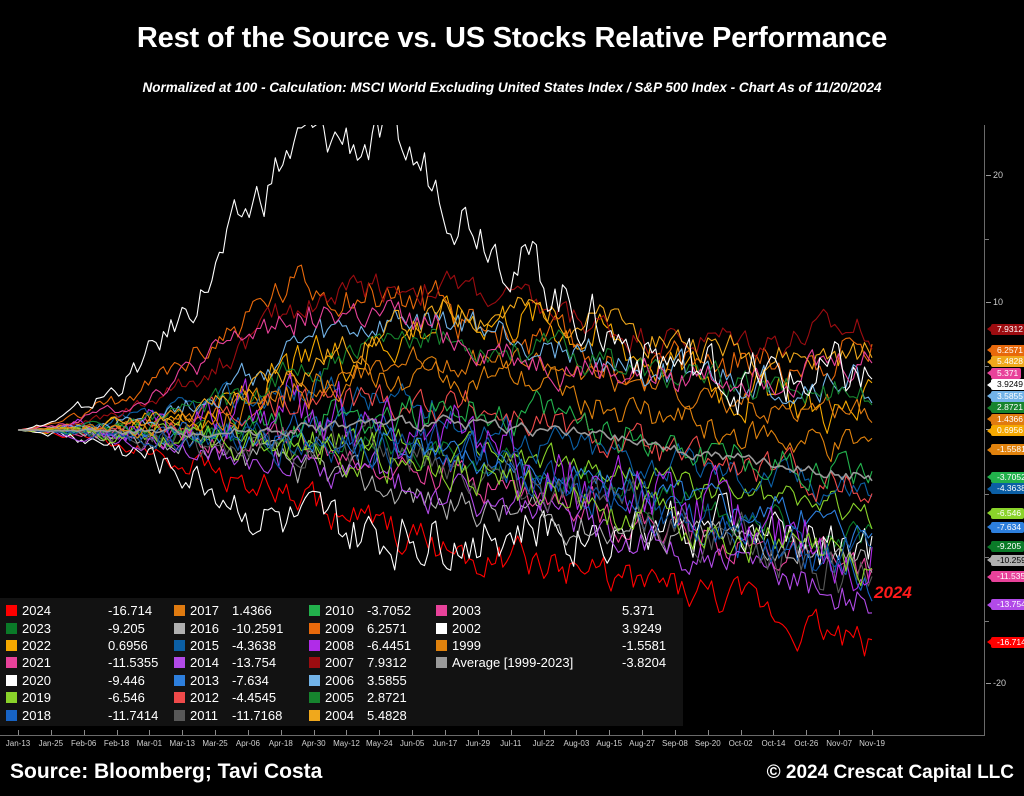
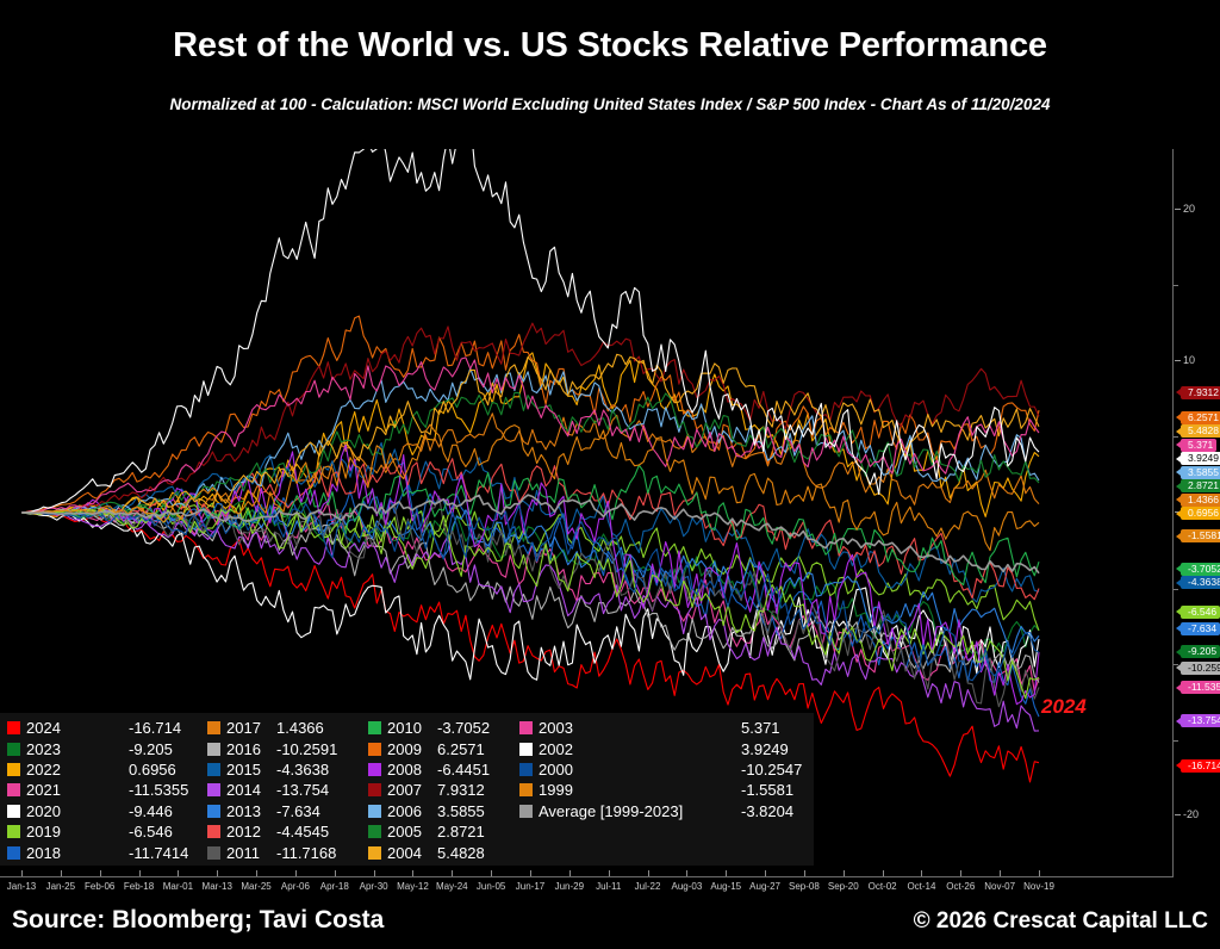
- Rest of the Source vs. US Stocks Relative Performance
+ Rest of the World vs. US Stocks Relative Performance
  Normalized at 100 - Calculation: MSCI World Excluding United States Index / S&P 500 Index - Chart As of 11/20/2024
  20
  10
  -20
  7.9312
  6.2571
  5.4828
  5.371
  3.9249
  3.5855
  2.8721
  1.4366
  0.6956
  -1.5581
  -3.7052
  -4.3638
  -6.546
  -7.634
  -9.205
  -10.259
  -11.535
  -13.754
  -16.714
  Jan-13
  Jan-25
  Feb-06
  Feb-18
  Mar-01
  Mar-13
  Mar-25
  Apr-06
  Apr-18
  Apr-30
  May-12
  May-24
  Jun-05
  Jun-17
  Jun-29
  Jul-11
  Jul-22
  Aug-03
  Aug-15
  Aug-27
  Sep-08
  Sep-20
  Oct-02
  Oct-14
  Oct-26
  Nov-07
  Nov-19
  2024
  -16.714
  2023
  -9.205
  2022
  0.6956
  2021
  -11.5355
  2020
  -9.446
  2019
  -6.546
  2018
  -11.7414
  2017
  1.4366
  2016
  -10.2591
  2015
  -4.3638
  2014
  -13.754
  2013
  -7.634
  2012
  -4.4545
  2011
  -11.7168
  2010
  -3.7052
  2009
  6.2571
  2008
  -6.4451
  2007
  7.9312
  2006
  3.5855
  2005
  2.8721
  2004
  5.4828
  2003
  5.371
  2002
  3.9249
+ 2000
+ -10.2547
  1999
  -1.5581
  Average [1999-2023]
  -3.8204
  2024
  Source: Bloomberg; Tavi Costa
- © 2024 Crescat Capital LLC
+ © 2026 Crescat Capital LLC
